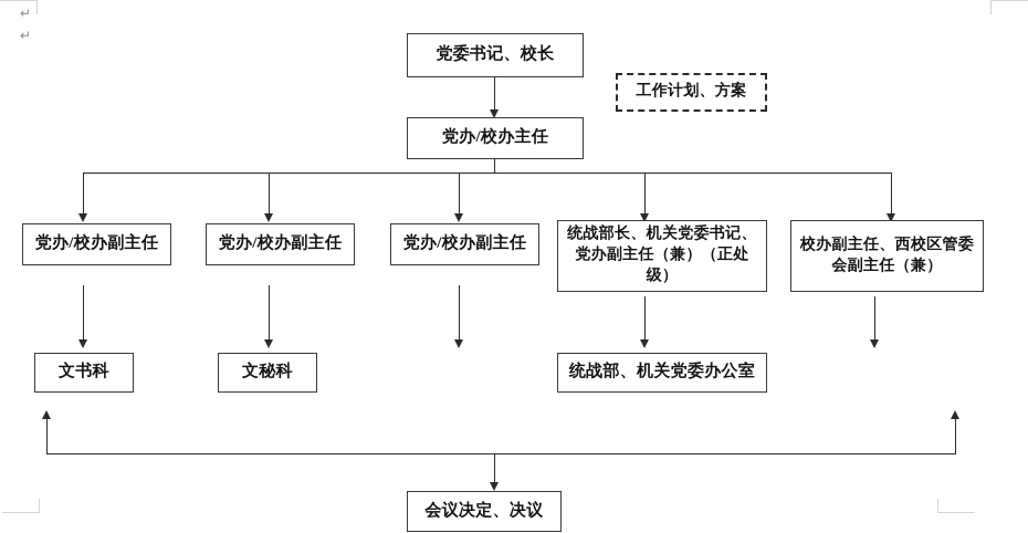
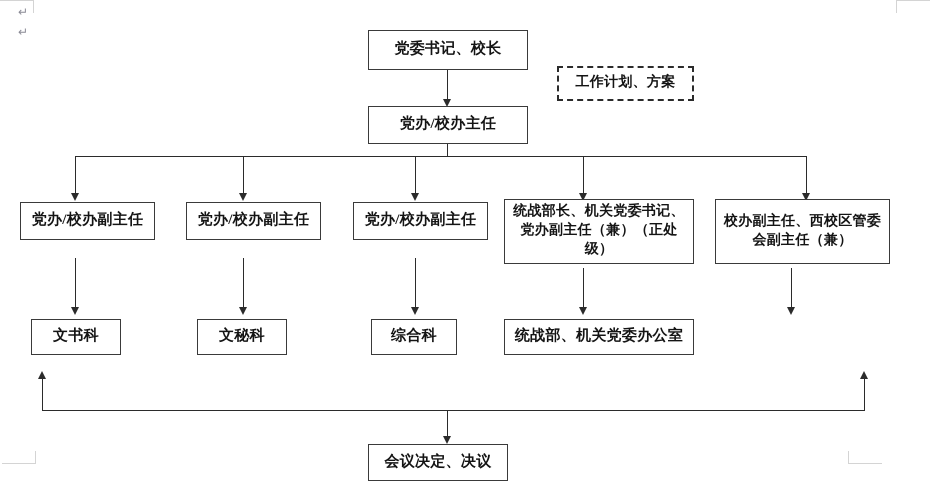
  ↵
  ↵
  党委书记、校长
  工作计划、方案
  党办/校办主任
  党办/校办副主任
  党办/校办副主任
  党办/校办副主任
  统战部长、机关党委书记、
  党办副主任（兼）（正处级）
  校办副主任、西校区管委
  会副主任（兼）
  文书科
  文秘科
+ 综合科
  统战部、机关党委办公室
  会议决定、决议
